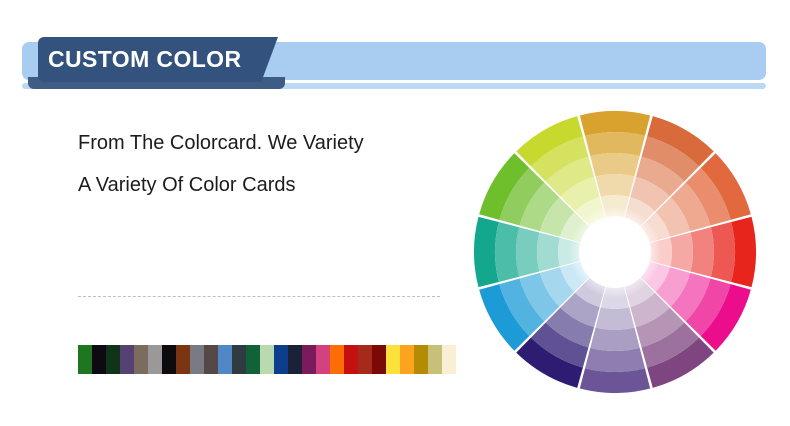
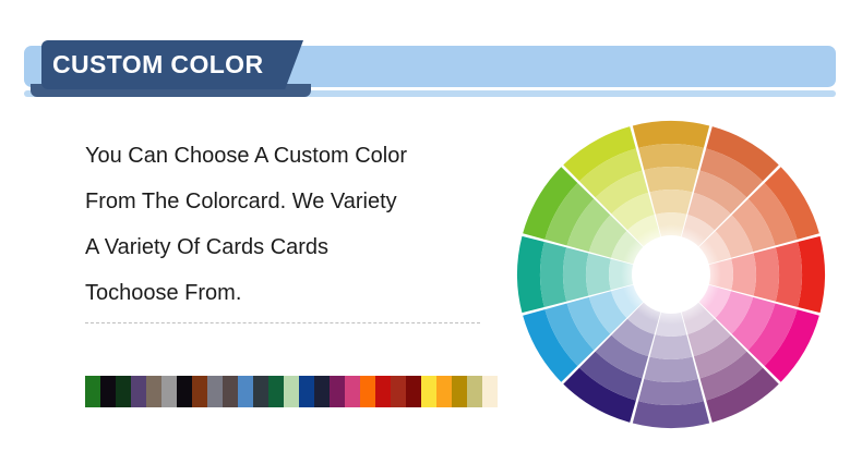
  CUSTOM COLOR
+ You Can Choose A Custom Color
  From The Colorcard. We Variety
- A Variety Of Color Cards
+ A Variety Of Cards Cards
+ Tochoose From.
